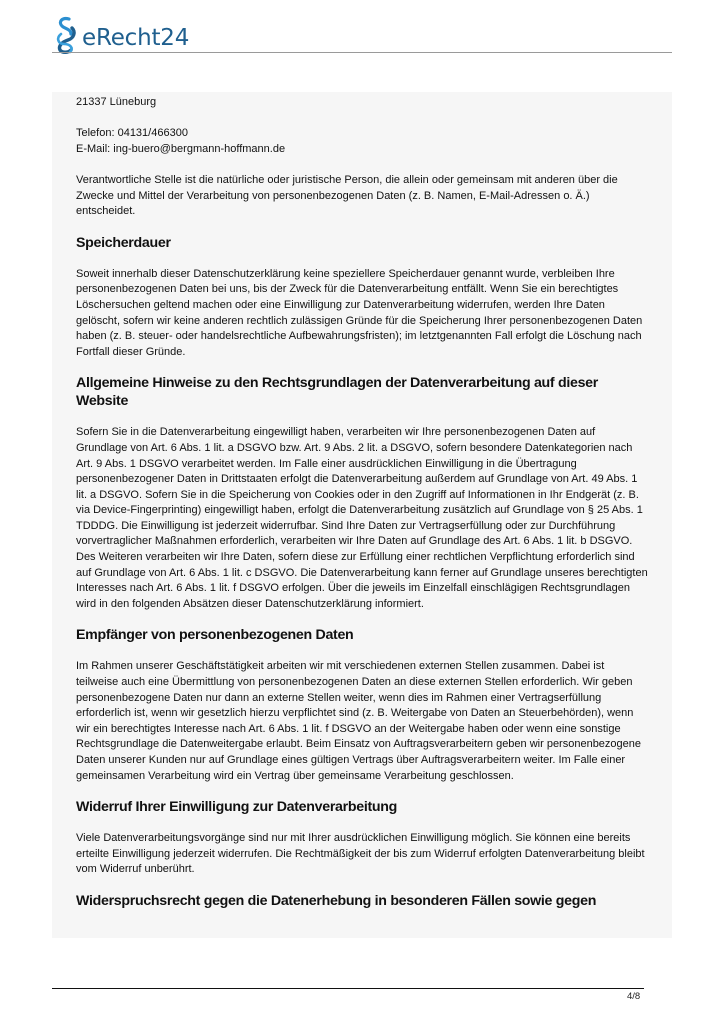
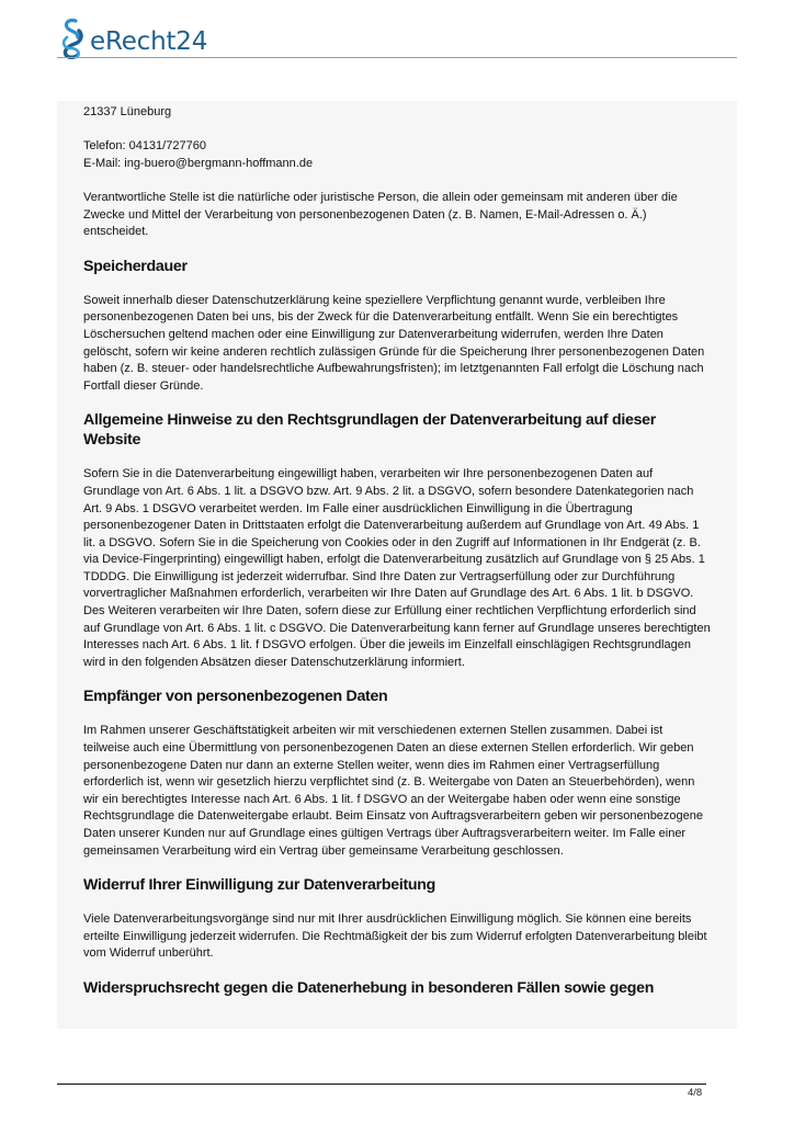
  eRecht24
  21337 Lüneburg
- Telefon: 04131/466300
+ Telefon: 04131/727760
  E-Mail: ing-buero@bergmann-hoffmann.de
  Verantwortliche Stelle ist die natürliche oder juristische Person, die allein oder gemeinsam mit anderen über die Zwecke und Mittel der Verarbeitung von personenbezogenen Daten (z. B. Namen, E-Mail-Adressen o. Ä.) entscheidet.
  Speicherdauer
- Soweit innerhalb dieser Datenschutzerklärung keine speziellere Speicherdauer genannt wurde, verbleiben Ihre personenbezogenen Daten bei uns, bis der Zweck für die Datenverarbeitung entfällt. Wenn Sie ein berechtigtes Löschersuchen geltend machen oder eine Einwilligung zur Datenverarbeitung widerrufen, werden Ihre Daten gelöscht, sofern wir keine anderen rechtlich zulässigen Gründe für die Speicherung Ihrer personenbezogenen Daten haben (z. B. steuer- oder handelsrechtliche Aufbewahrungsfristen); im letztgenannten Fall erfolgt die Löschung nach Fortfall dieser Gründe.
+ Soweit innerhalb dieser Datenschutzerklärung keine speziellere Verpflichtung genannt wurde, verbleiben Ihre personenbezogenen Daten bei uns, bis der Zweck für die Datenverarbeitung entfällt. Wenn Sie ein berechtigtes Löschersuchen geltend machen oder eine Einwilligung zur Datenverarbeitung widerrufen, werden Ihre Daten gelöscht, sofern wir keine anderen rechtlich zulässigen Gründe für die Speicherung Ihrer personenbezogenen Daten haben (z. B. steuer- oder handelsrechtliche Aufbewahrungsfristen); im letztgenannten Fall erfolgt die Löschung nach Fortfall dieser Gründe.
  Allgemeine Hinweise zu den Rechtsgrundlagen der Datenverarbeitung auf dieser Website
  Sofern Sie in die Datenverarbeitung eingewilligt haben, verarbeiten wir Ihre personenbezogenen Daten auf Grundlage von Art. 6 Abs. 1 lit. a DSGVO bzw. Art. 9 Abs. 2 lit. a DSGVO, sofern besondere Datenkategorien nach Art. 9 Abs. 1 DSGVO verarbeitet werden. Im Falle einer ausdrücklichen Einwilligung in die Übertragung personenbezogener Daten in Drittstaaten erfolgt die Datenverarbeitung außerdem auf Grundlage von Art. 49 Abs. 1 lit. a DSGVO. Sofern Sie in die Speicherung von Cookies oder in den Zugriff auf Informationen in Ihr Endgerät (z. B. via Device-Fingerprinting) eingewilligt haben, erfolgt die Datenverarbeitung zusätzlich auf Grundlage von § 25 Abs. 1 TDDDG. Die Einwilligung ist jederzeit widerrufbar. Sind Ihre Daten zur Vertragserfüllung oder zur Durchführung vorvertraglicher Maßnahmen erforderlich, verarbeiten wir Ihre Daten auf Grundlage des Art. 6 Abs. 1 lit. b DSGVO. Des Weiteren verarbeiten wir Ihre Daten, sofern diese zur Erfüllung einer rechtlichen Verpflichtung erforderlich sind auf Grundlage von Art. 6 Abs. 1 lit. c DSGVO. Die Datenverarbeitung kann ferner auf Grundlage unseres berechtigten Interesses nach Art. 6 Abs. 1 lit. f DSGVO erfolgen. Über die jeweils im Einzelfall einschlägigen Rechtsgrundlagen wird in den folgenden Absätzen dieser Datenschutzerklärung informiert.
  Empfänger von personenbezogenen Daten
  Im Rahmen unserer Geschäftstätigkeit arbeiten wir mit verschiedenen externen Stellen zusammen. Dabei ist teilweise auch eine Übermittlung von personenbezogenen Daten an diese externen Stellen erforderlich. Wir geben personenbezogene Daten nur dann an externe Stellen weiter, wenn dies im Rahmen einer Vertragserfüllung erforderlich ist, wenn wir gesetzlich hierzu verpflichtet sind (z. B. Weitergabe von Daten an Steuerbehörden), wenn wir ein berechtigtes Interesse nach Art. 6 Abs. 1 lit. f DSGVO an der Weitergabe haben oder wenn eine sonstige Rechtsgrundlage die Datenweitergabe erlaubt. Beim Einsatz von Auftragsverarbeitern geben wir personenbezogene Daten unserer Kunden nur auf Grundlage eines gültigen Vertrags über Auftragsverarbeitern weiter. Im Falle einer gemeinsamen Verarbeitung wird ein Vertrag über gemeinsame Verarbeitung geschlossen.
  Widerruf Ihrer Einwilligung zur Datenverarbeitung
  Viele Datenverarbeitungsvorgänge sind nur mit Ihrer ausdrücklichen Einwilligung möglich. Sie können eine bereits erteilte Einwilligung jederzeit widerrufen. Die Rechtmäßigkeit der bis zum Widerruf erfolgten Datenverarbeitung bleibt vom Widerruf unberührt.
  Widerspruchsrecht gegen die Datenerhebung in besonderen Fällen sowie gegen
  4/8
